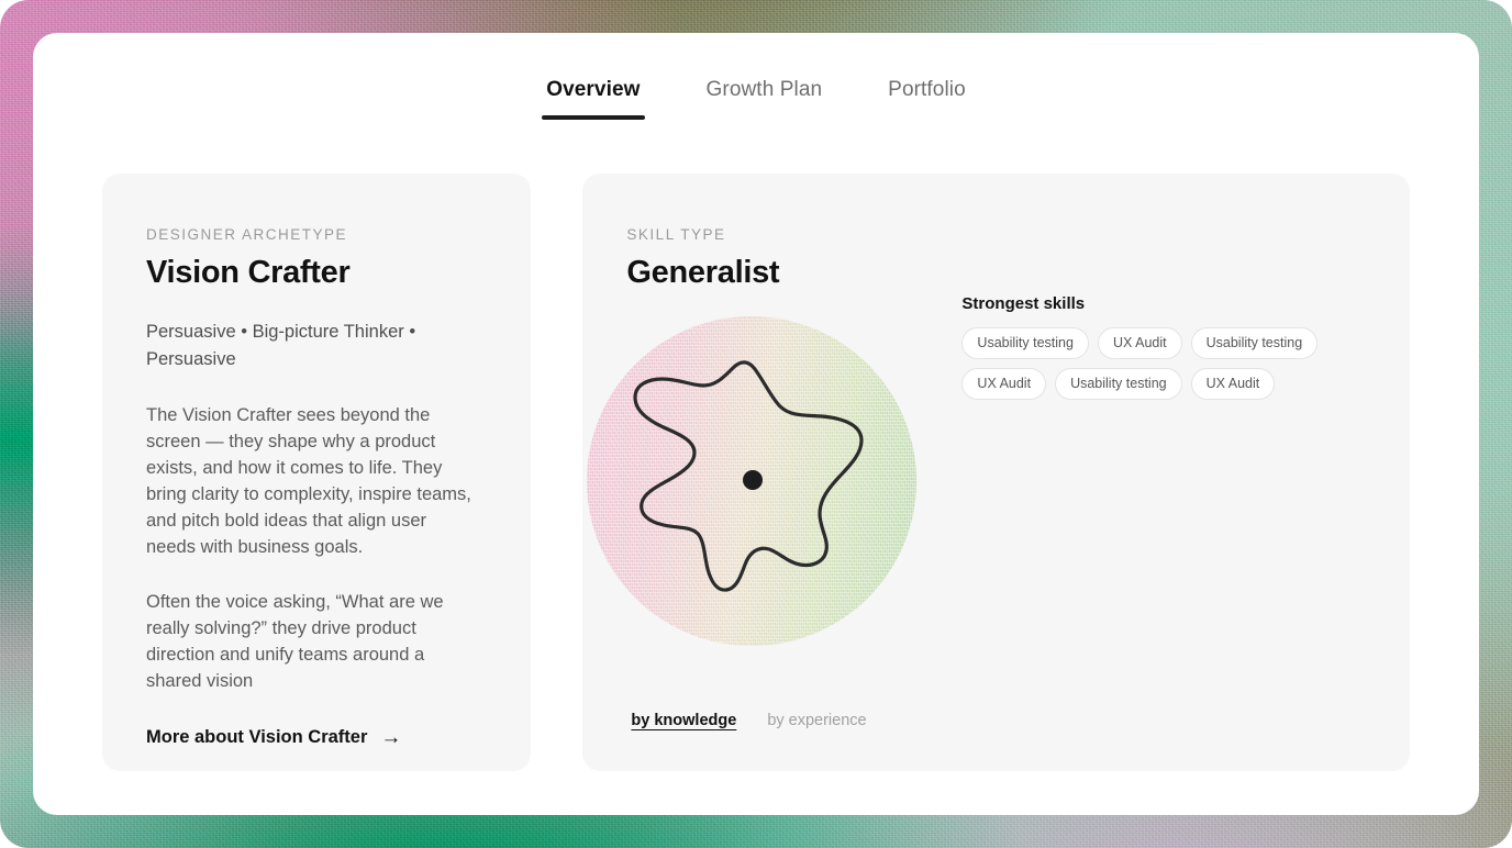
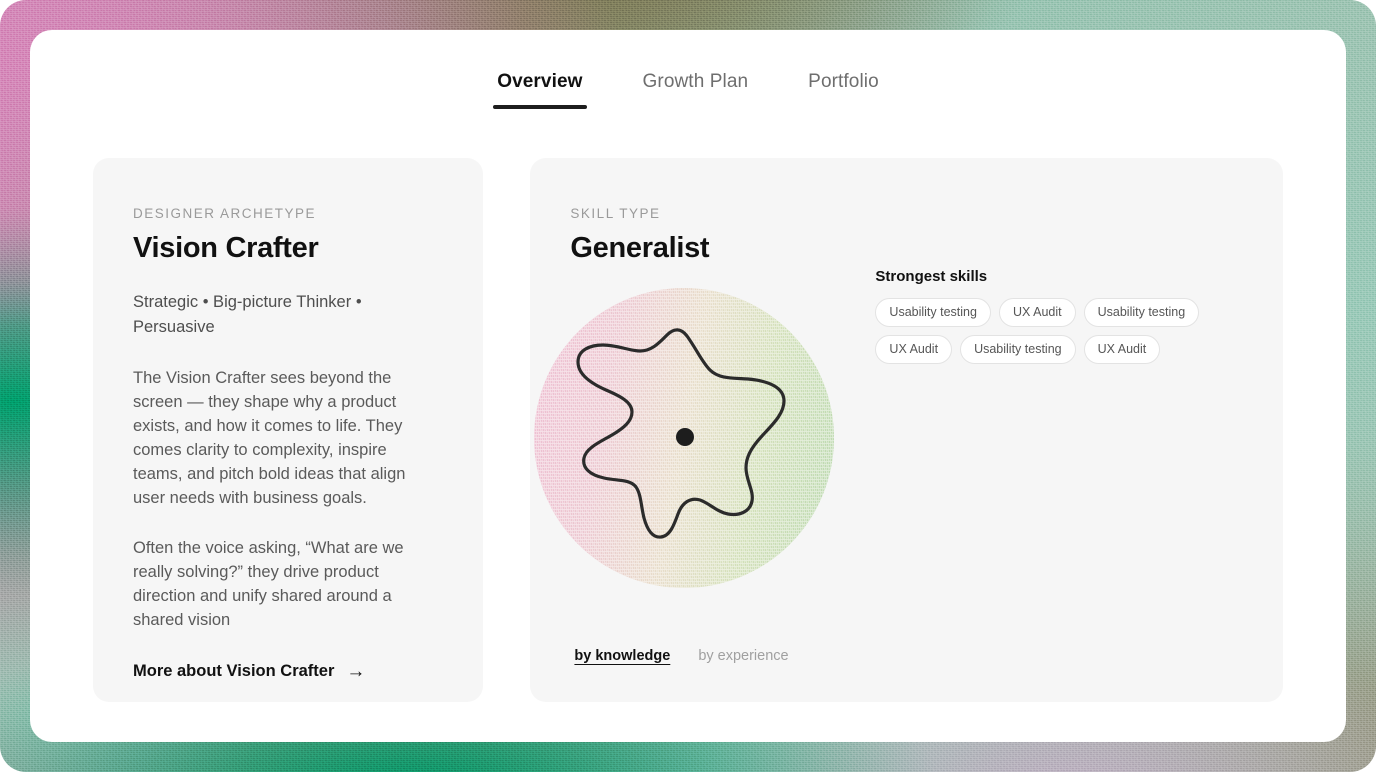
  Overview
  Growth Plan
  Portfolio
  DESIGNER ARCHETYPE
  Vision Crafter
- Persuasive • Big-picture Thinker • Persuasive
+ Strategic • Big-picture Thinker • Persuasive
- The Vision Crafter sees beyond the screen — they shape why a product exists, and how it comes to life. They bring clarity to complexity, inspire teams, and pitch bold ideas that align user needs with business goals.
+ The Vision Crafter sees beyond the screen — they shape why a product exists, and how it comes to life. They comes clarity to complexity, inspire teams, and pitch bold ideas that align user needs with business goals.
- Often the voice asking, “What are we really solving?” they drive product direction and unify teams around a shared vision
+ Often the voice asking, “What are we really solving?” they drive product direction and unify shared around a shared vision
  More about Vision Crafter
  →
  SKILL TYPE
  Generalist
  Strongest skills
  Usability testing
  UX Audit
  Usability testing
  UX Audit
  Usability testing
  UX Audit
  by knowledge
  by experience
